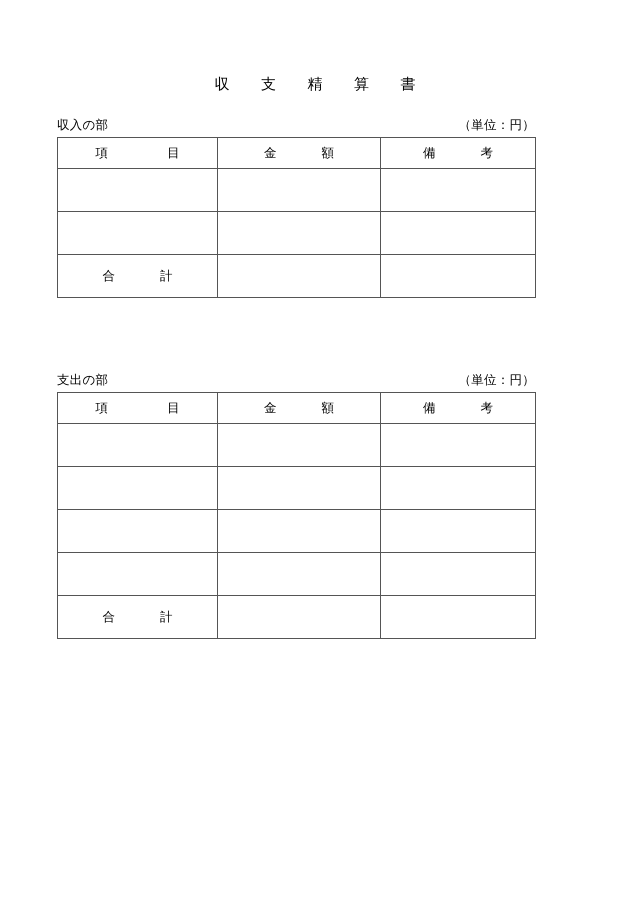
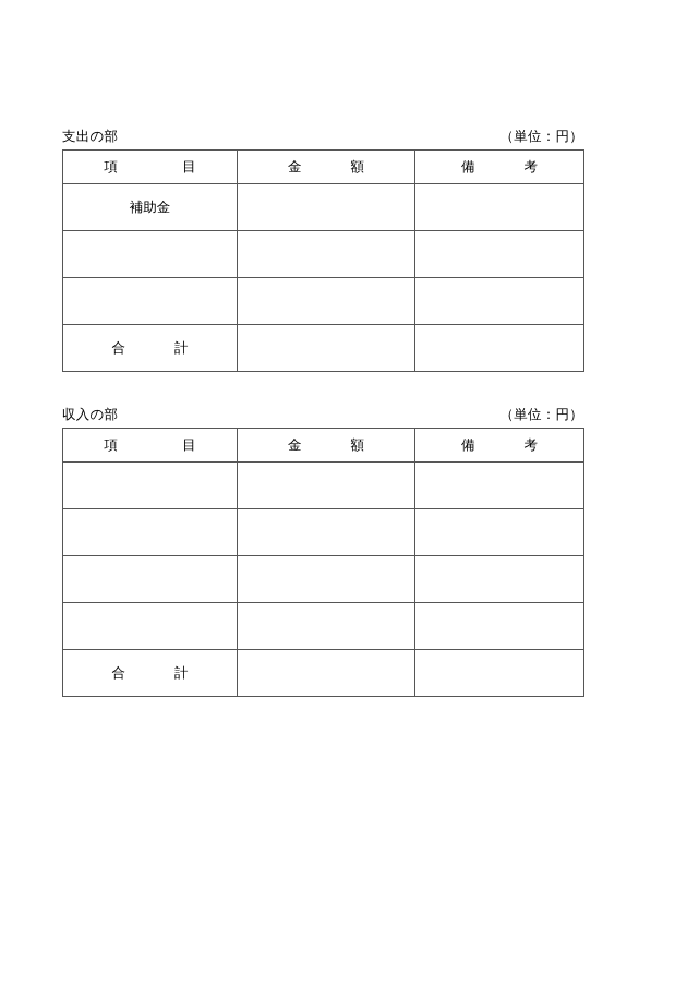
- 収 支 精 算 書
- 収入の部
+ 支出の部
  （単位：円）
  項 目	金 額	備 考
+ 補助金
  合 計
- 支出の部
+ 収入の部
  （単位：円）
  項 目	金 額	備 考
  合 計
